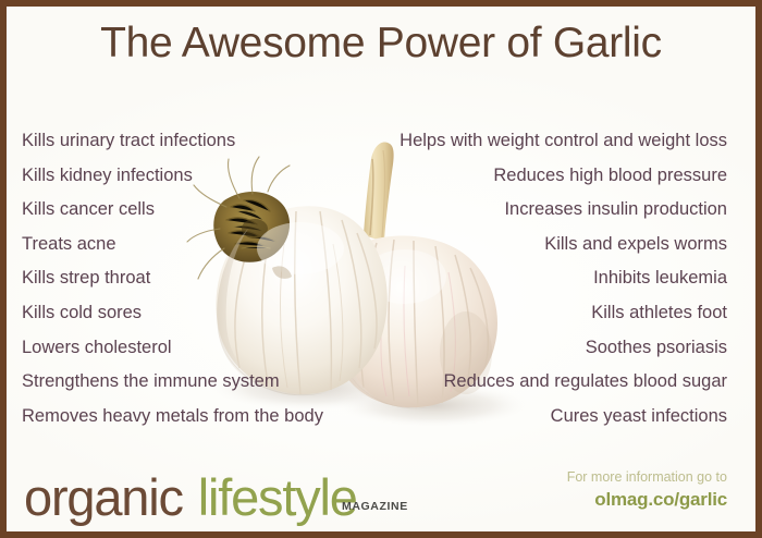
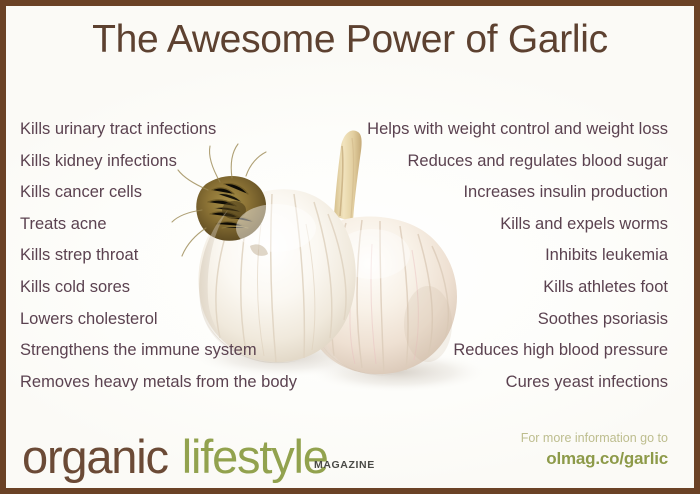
  The Awesome Power of Garlic
  Kills urinary tract infections
  Kills kidney infections
  Kills cancer cells
  Treats acne
  Kills strep throat
  Kills cold sores
  Lowers cholesterol
  Strengthens the immune system
  Removes heavy metals from the body
  Helps with weight control and weight loss
- Reduces high blood pressure
+ Reduces and regulates blood sugar
  Increases insulin production
  Kills and expels worms
  Inhibits leukemia
  Kills athletes foot
  Soothes psoriasis
- Reduces and regulates blood sugar
+ Reduces high blood pressure
  Cures yeast infections
  organic lifestyle
  MAGAZINE
  For more information go to
  olmag.co/garlic
